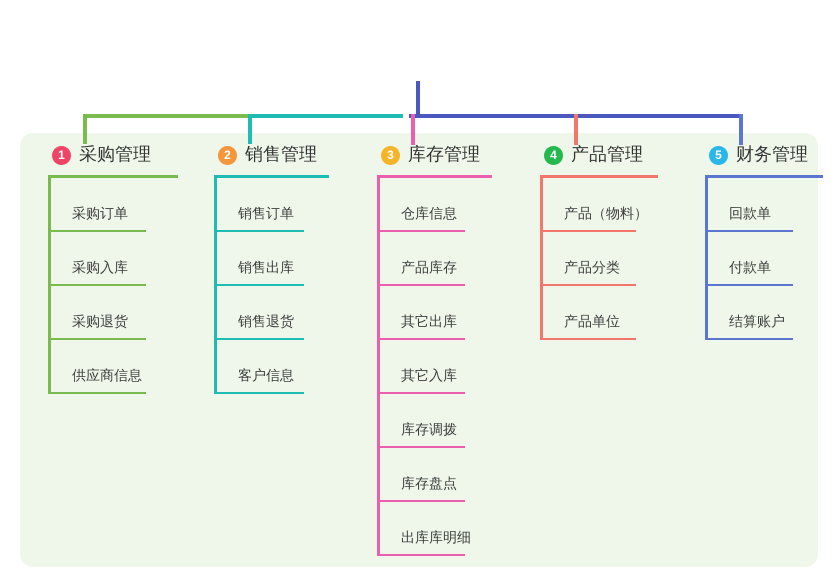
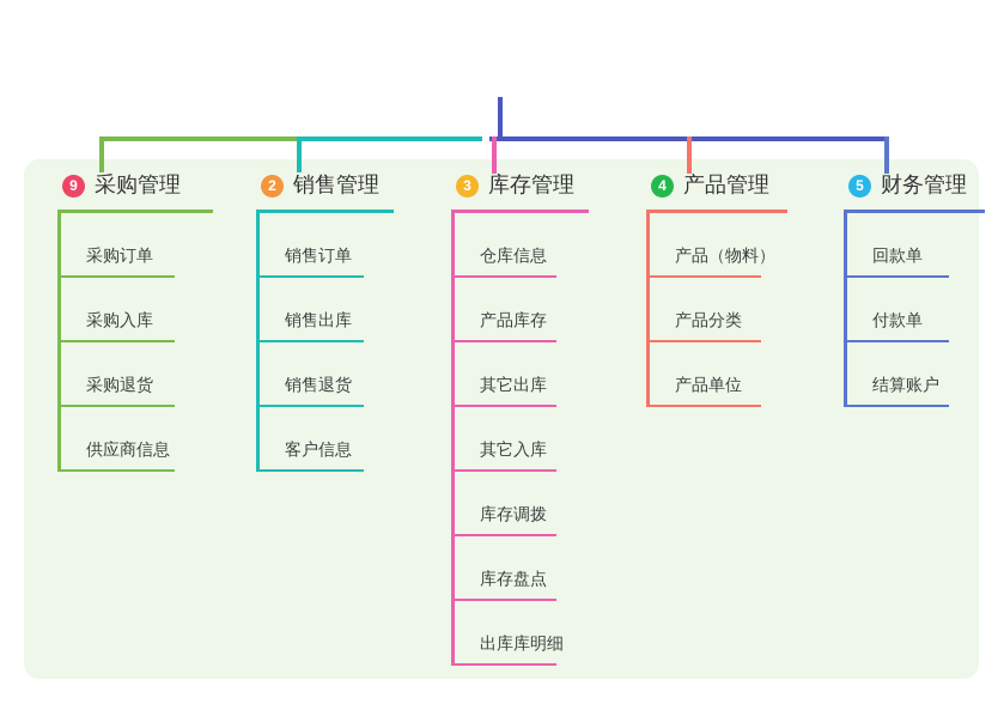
- 1
+ 9
  采购管理
  采购订单
  采购入库
  采购退货
  供应商信息
  2
  销售管理
  销售订单
  销售出库
  销售退货
  客户信息
  3
  库存管理
  仓库信息
  产品库存
  其它出库
  其它入库
  库存调拨
  库存盘点
  出库库明细
  4
  产品管理
  产品（物料）
  产品分类
  产品单位
  5
  财务管理
  回款单
  付款单
  结算账户
